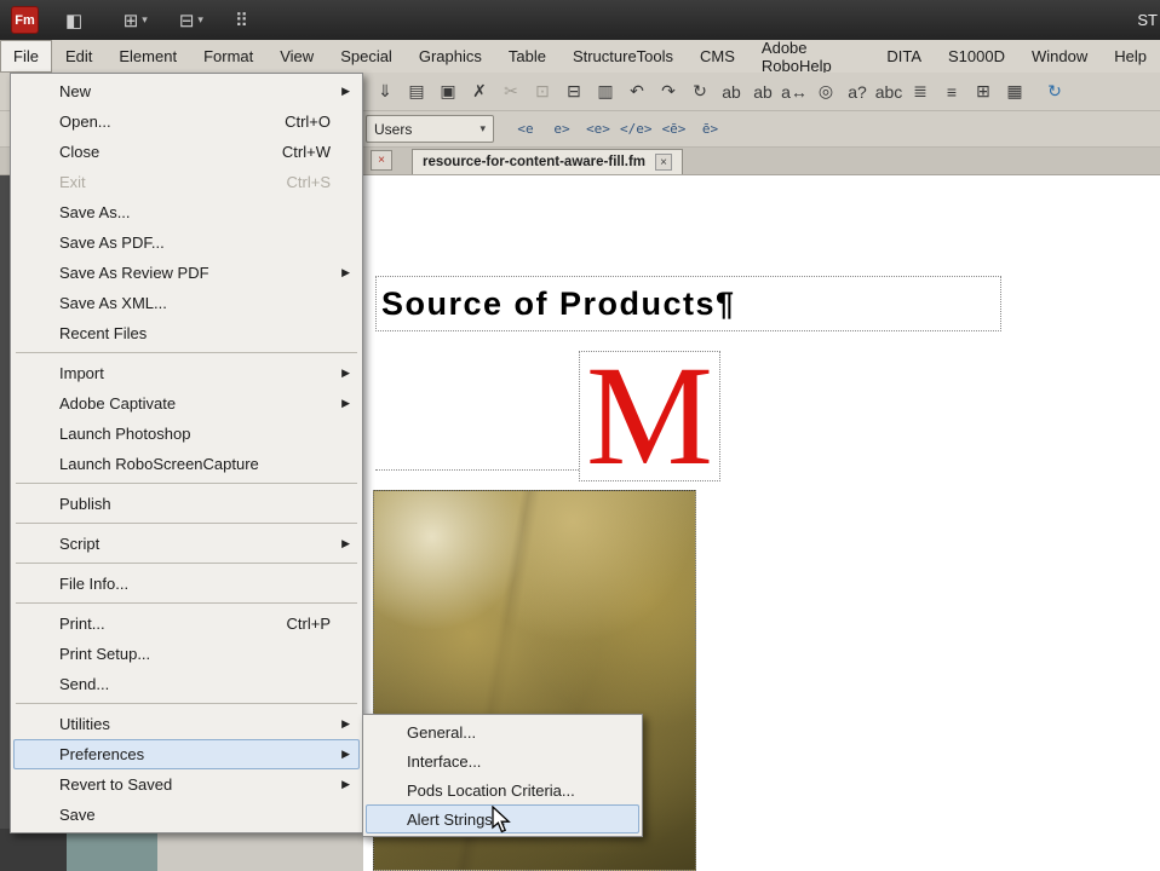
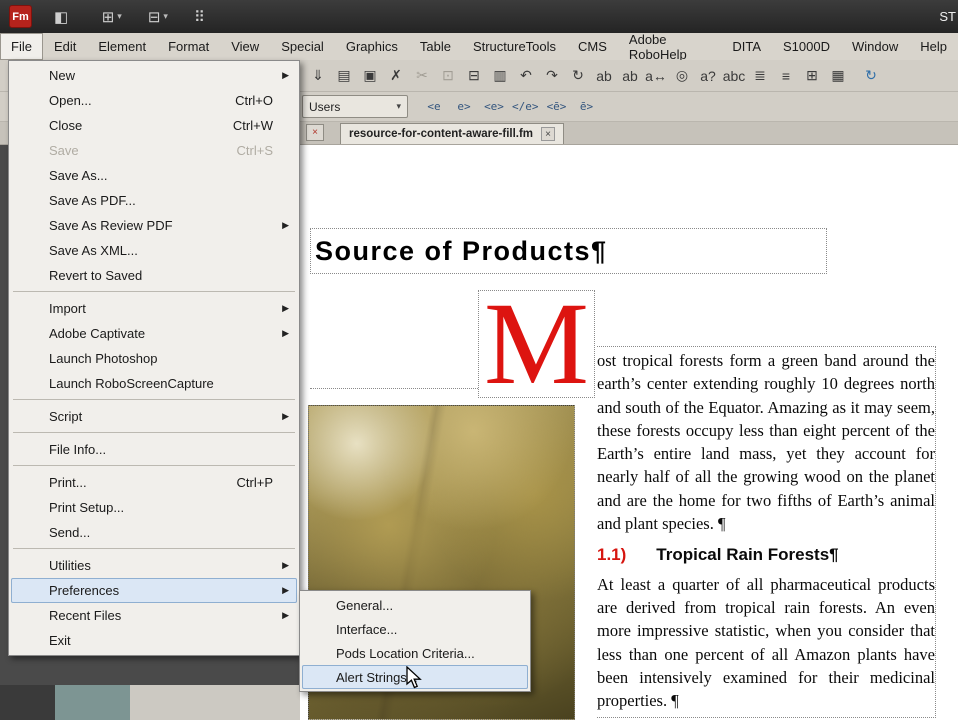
  Fm
  ◧
  ⊞
  ▾
  ⊟
  ▾
  ⠿
  ST
  File
  Edit
  Element
  Format
  View
  Special
  Graphics
  Table
  StructureTools
  CMS
  Adobe RoboHelp
  DITA
  S1000D
  Window
  Help
  ⇓
  ▤
  ▣
  ✗
  ✂
  ⊡
  ⊟
  ▥
  ↶
  ↷
  ↻
  ab
  ab
  a↔
  ◎
  a?
  abc
  ≣
  ≡
  ⊞
  ▦
  ↻
  Users
  ▾
  <e
  e>
  <e>
  </e>
  <ē>
  ē>
  ×
  resource-for-content-aware-fill.fm
  ×
  Source of Products¶
  M
+ ost tropical forests form a green band around the earth’s center extending roughly 10 degrees north and south of the Equator. Amazing as it may seem, these forests occupy less than eight percent of the Earth’s entire land mass, yet they account for nearly half of all the growing wood on the planet and are the home for two fifths of Earth’s animal and plant species. ¶
+ 1.1)
+ Tropical Rain Forests¶
+ At least a quarter of all pharmaceutical products are derived from tropical rain forests. An even more impressive statistic, when you consider that less than one percent of all Amazon plants have been intensively examined for their medicinal properties. ¶
  New
  ▶
  Open...
  Ctrl+O
  Close
  Ctrl+W
- Exit
+ Save
  Ctrl+S
  Save As...
  Save As PDF...
  Save As Review PDF
  ▶
  Save As XML...
- Recent Files
+ Revert to Saved
  Import
  ▶
  Adobe Captivate
  ▶
  Launch Photoshop
  Launch RoboScreenCapture
- Publish
  Script
  ▶
  File Info...
  Print...
  Ctrl+P
  Print Setup...
  Send...
  Utilities
  ▶
  Preferences
  ▶
- Revert to Saved
+ Recent Files
  ▶
- Save
+ Exit
  General...
  Interface...
  Pods Location Criteria...
  Alert Strings
